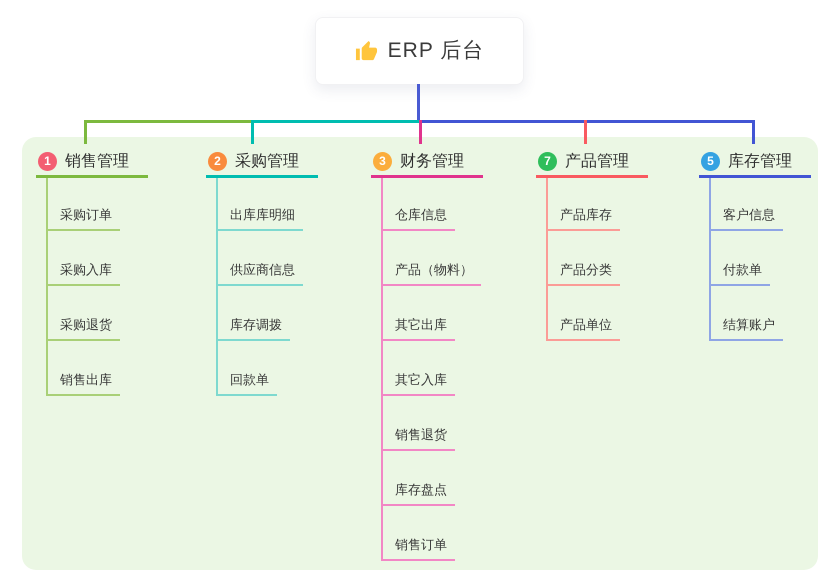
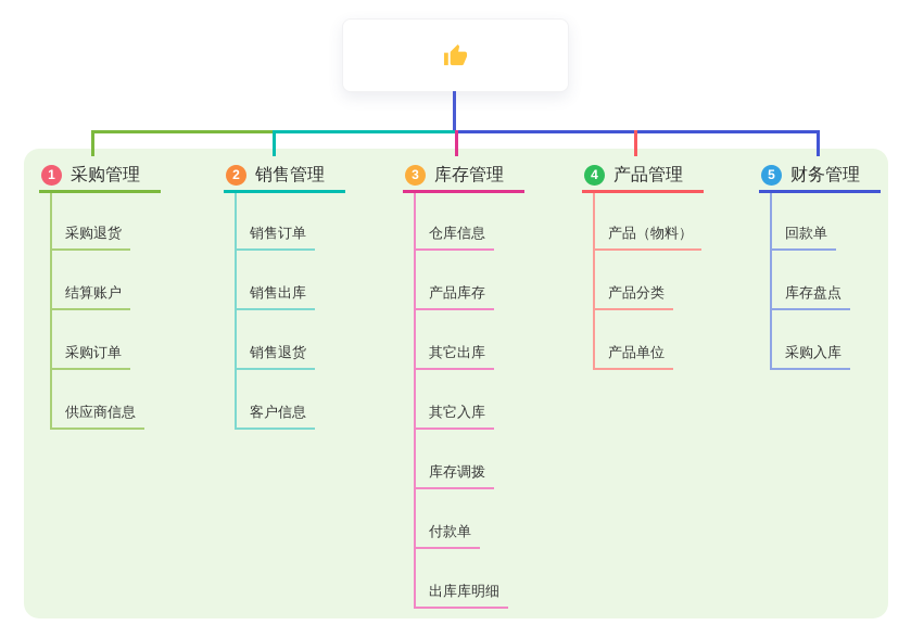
- ERP 后台
  1
- 销售管理
+ 采购管理
- 采购订单
+ 采购退货
- 采购入库
+ 结算账户
- 采购退货
+ 采购订单
- 销售出库
+ 供应商信息
  2
- 采购管理
+ 销售管理
- 出库库明细
+ 销售订单
- 供应商信息
+ 销售出库
- 库存调拨
+ 销售退货
- 回款单
+ 客户信息
  3
- 财务管理
+ 库存管理
  仓库信息
- 产品（物料）
+ 产品库存
  其它出库
  其它入库
- 销售退货
+ 库存调拨
- 库存盘点
+ 付款单
- 销售订单
+ 出库库明细
- 7
+ 4
  产品管理
- 产品库存
+ 产品（物料）
  产品分类
  产品单位
  5
- 库存管理
+ 财务管理
- 客户信息
+ 回款单
- 付款单
+ 库存盘点
- 结算账户
+ 采购入库
